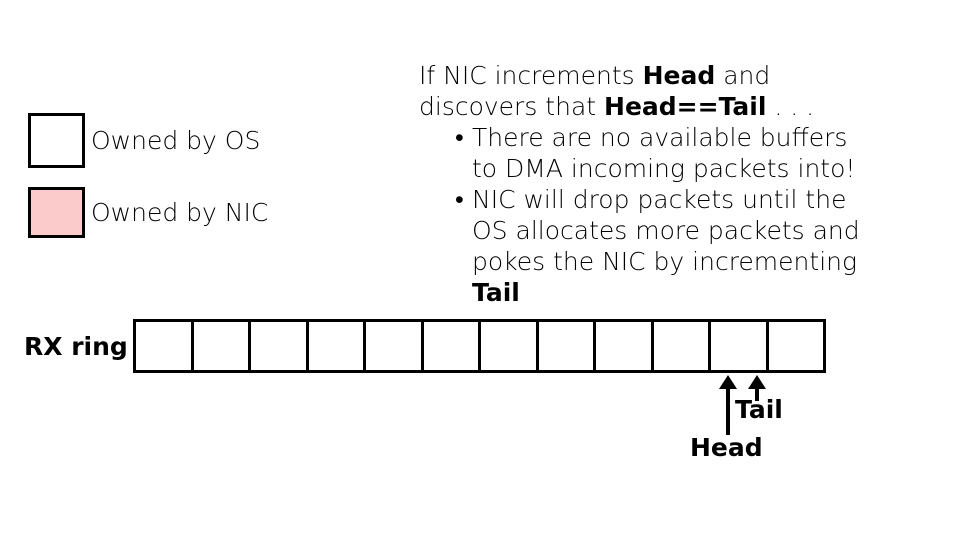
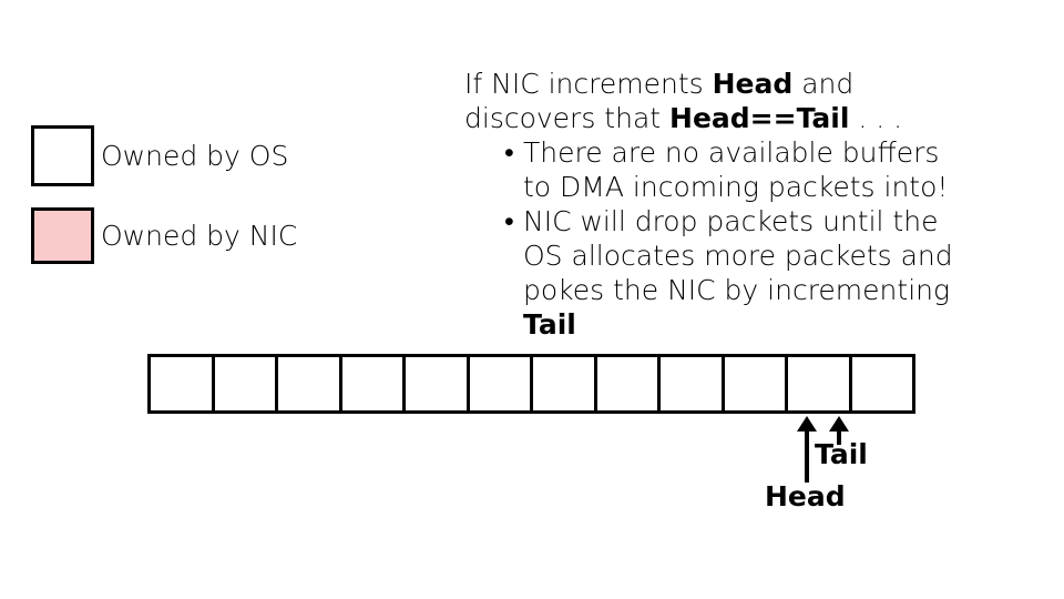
  Owned by OS
  Owned by NIC
  If NIC increments Head and discovers that Head==Tail . . .
  •
  There are no available buffers to DMA incoming packets into!
  •
  NIC will drop packets until the OS allocates more packets and pokes the NIC by incrementing Tail
- RX ring
  Tail
  Head
